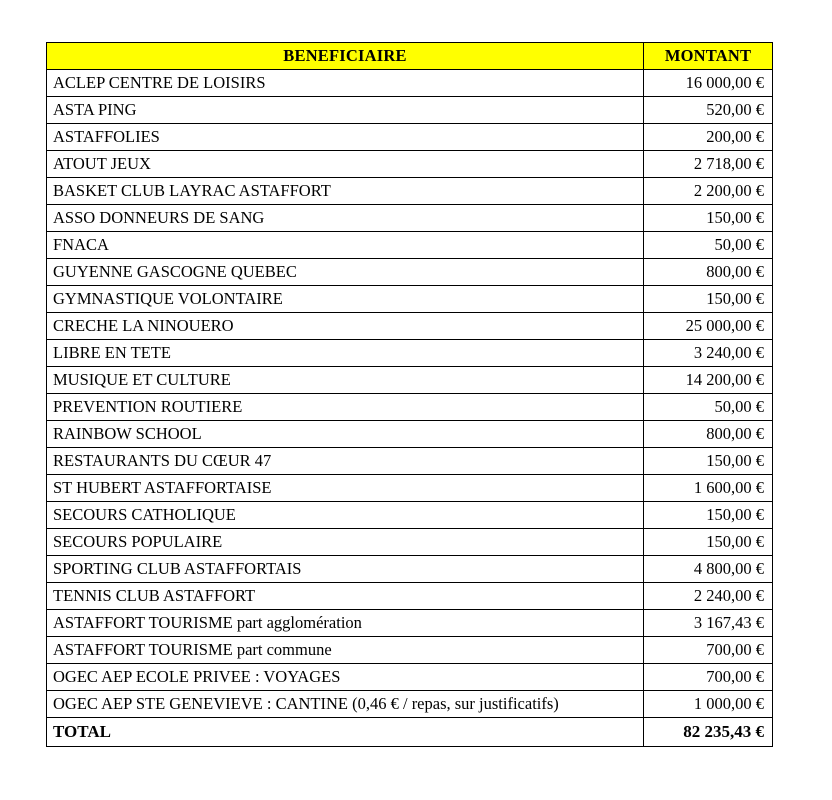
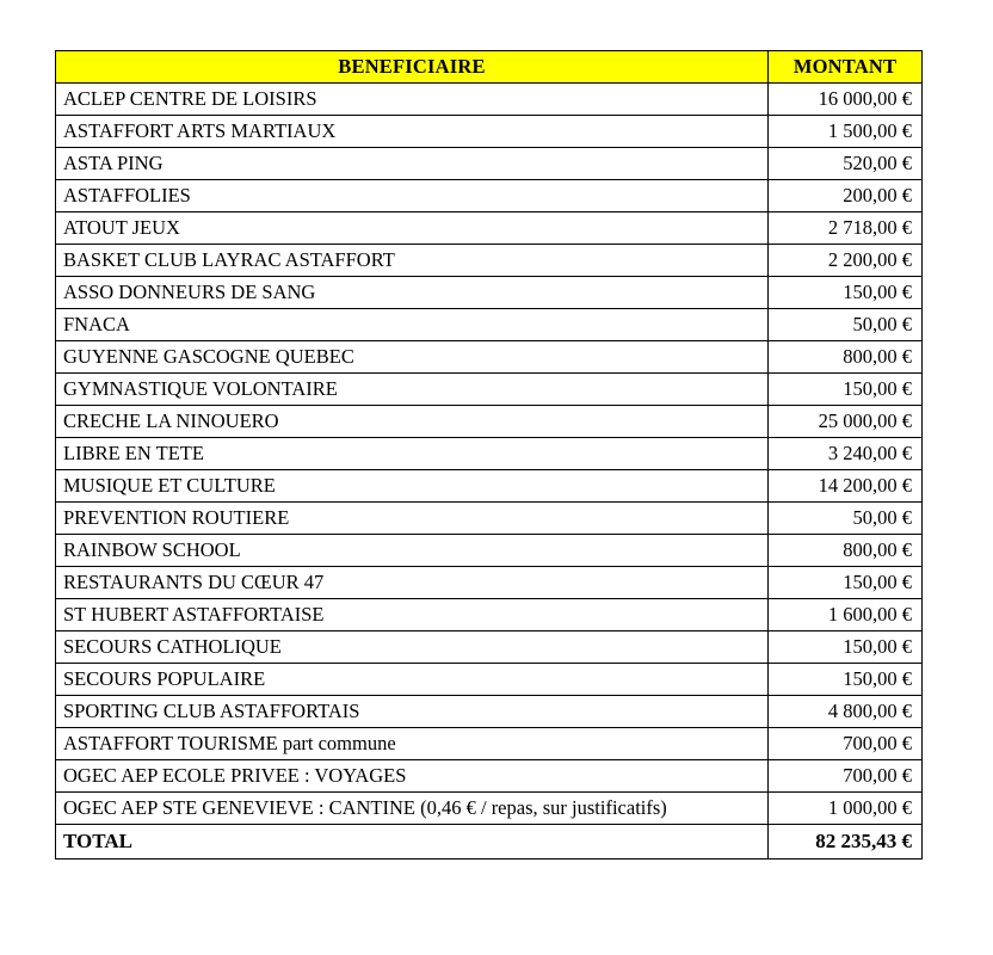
  BENEFICIAIRE	MONTANT
  ACLEP CENTRE DE LOISIRS	16 000,00 €
+ ASTAFFORT ARTS MARTIAUX	1 500,00 €
  ASTA PING	520,00 €
  ASTAFFOLIES	200,00 €
  ATOUT JEUX	2 718,00 €
  BASKET CLUB LAYRAC ASTAFFORT	2 200,00 €
  ASSO DONNEURS DE SANG	150,00 €
  FNACA	50,00 €
  GUYENNE GASCOGNE QUEBEC	800,00 €
  GYMNASTIQUE VOLONTAIRE	150,00 €
  CRECHE LA NINOUERO	25 000,00 €
  LIBRE EN TETE	3 240,00 €
  MUSIQUE ET CULTURE	14 200,00 €
  PREVENTION ROUTIERE	50,00 €
  RAINBOW SCHOOL	800,00 €
  RESTAURANTS DU CŒUR 47	150,00 €
  ST HUBERT ASTAFFORTAISE	1 600,00 €
  SECOURS CATHOLIQUE	150,00 €
  SECOURS POPULAIRE	150,00 €
  SPORTING CLUB ASTAFFORTAIS	4 800,00 €
- TENNIS CLUB ASTAFFORT	2 240,00 €
- ASTAFFORT TOURISME part agglomération	3 167,43 €
  ASTAFFORT TOURISME part commune	700,00 €
  OGEC AEP ECOLE PRIVEE : VOYAGES	700,00 €
  OGEC AEP STE GENEVIEVE : CANTINE (0,46 € / repas, sur justificatifs)	1 000,00 €
  TOTAL	82 235,43 €
